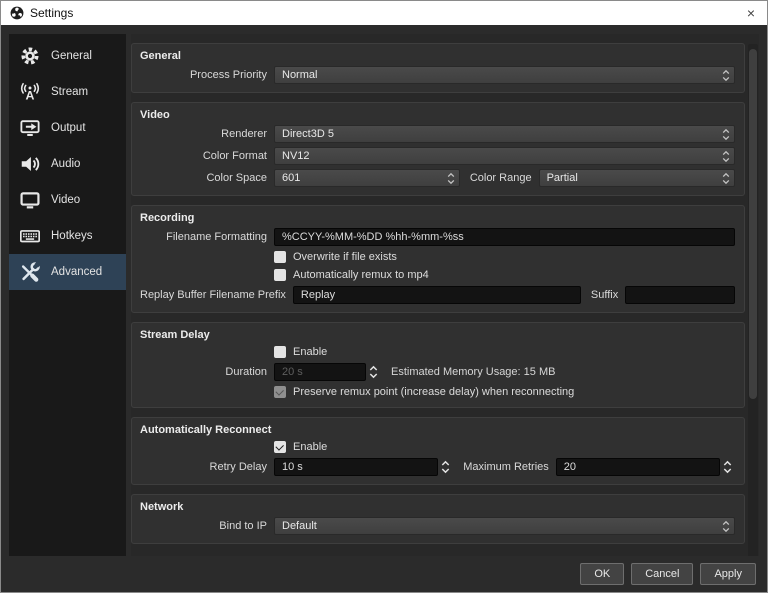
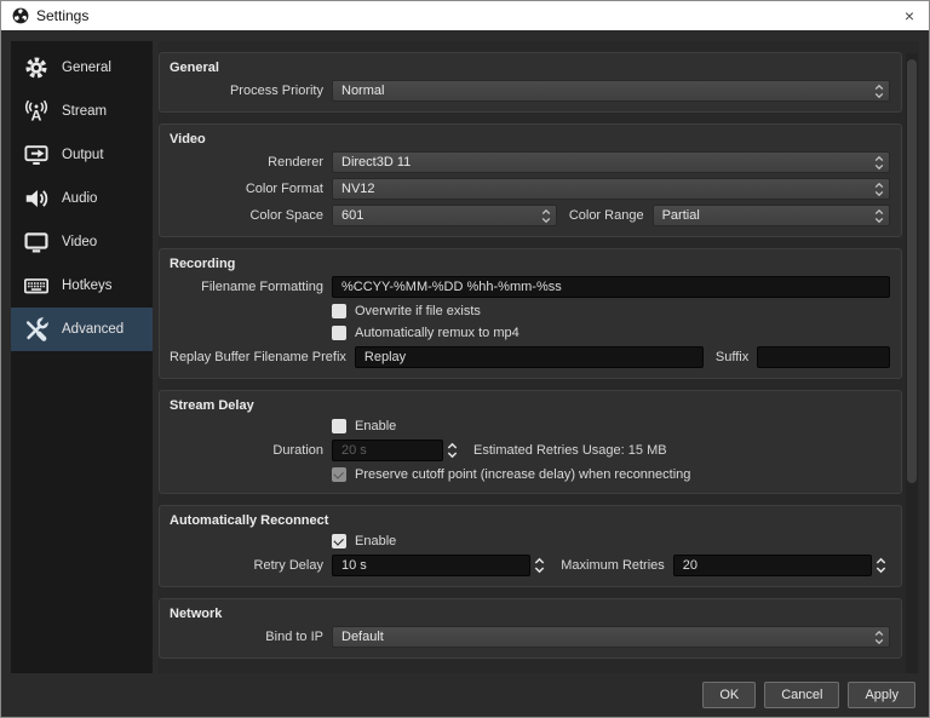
  Settings
  ×
  General
  A
  Stream
  Output
  Audio
  Video
  Hotkeys
  Advanced
  General
  Process Priority
  Normal
  Video
  Renderer
- Direct3D 5
+ Direct3D 11
  Color Format
  NV12
  Color Space
  601
  Color Range
  Partial
  Recording
  Filename Formatting
  %CCYY-%MM-%DD %hh-%mm-%ss
  Overwrite if file exists
  Automatically remux to mp4
  Replay Buffer Filename Prefix
  Replay
  Suffix
  Stream Delay
  Enable
  Duration
  20 s
- Estimated Memory Usage: 15 MB
+ Estimated Retries Usage: 15 MB
- Preserve remux point (increase delay) when reconnecting
+ Preserve cutoff point (increase delay) when reconnecting
  Automatically Reconnect
  Enable
  Retry Delay
  10 s
  Maximum Retries
  20
  Network
  Bind to IP
  Default
  OK
  Cancel
  Apply
